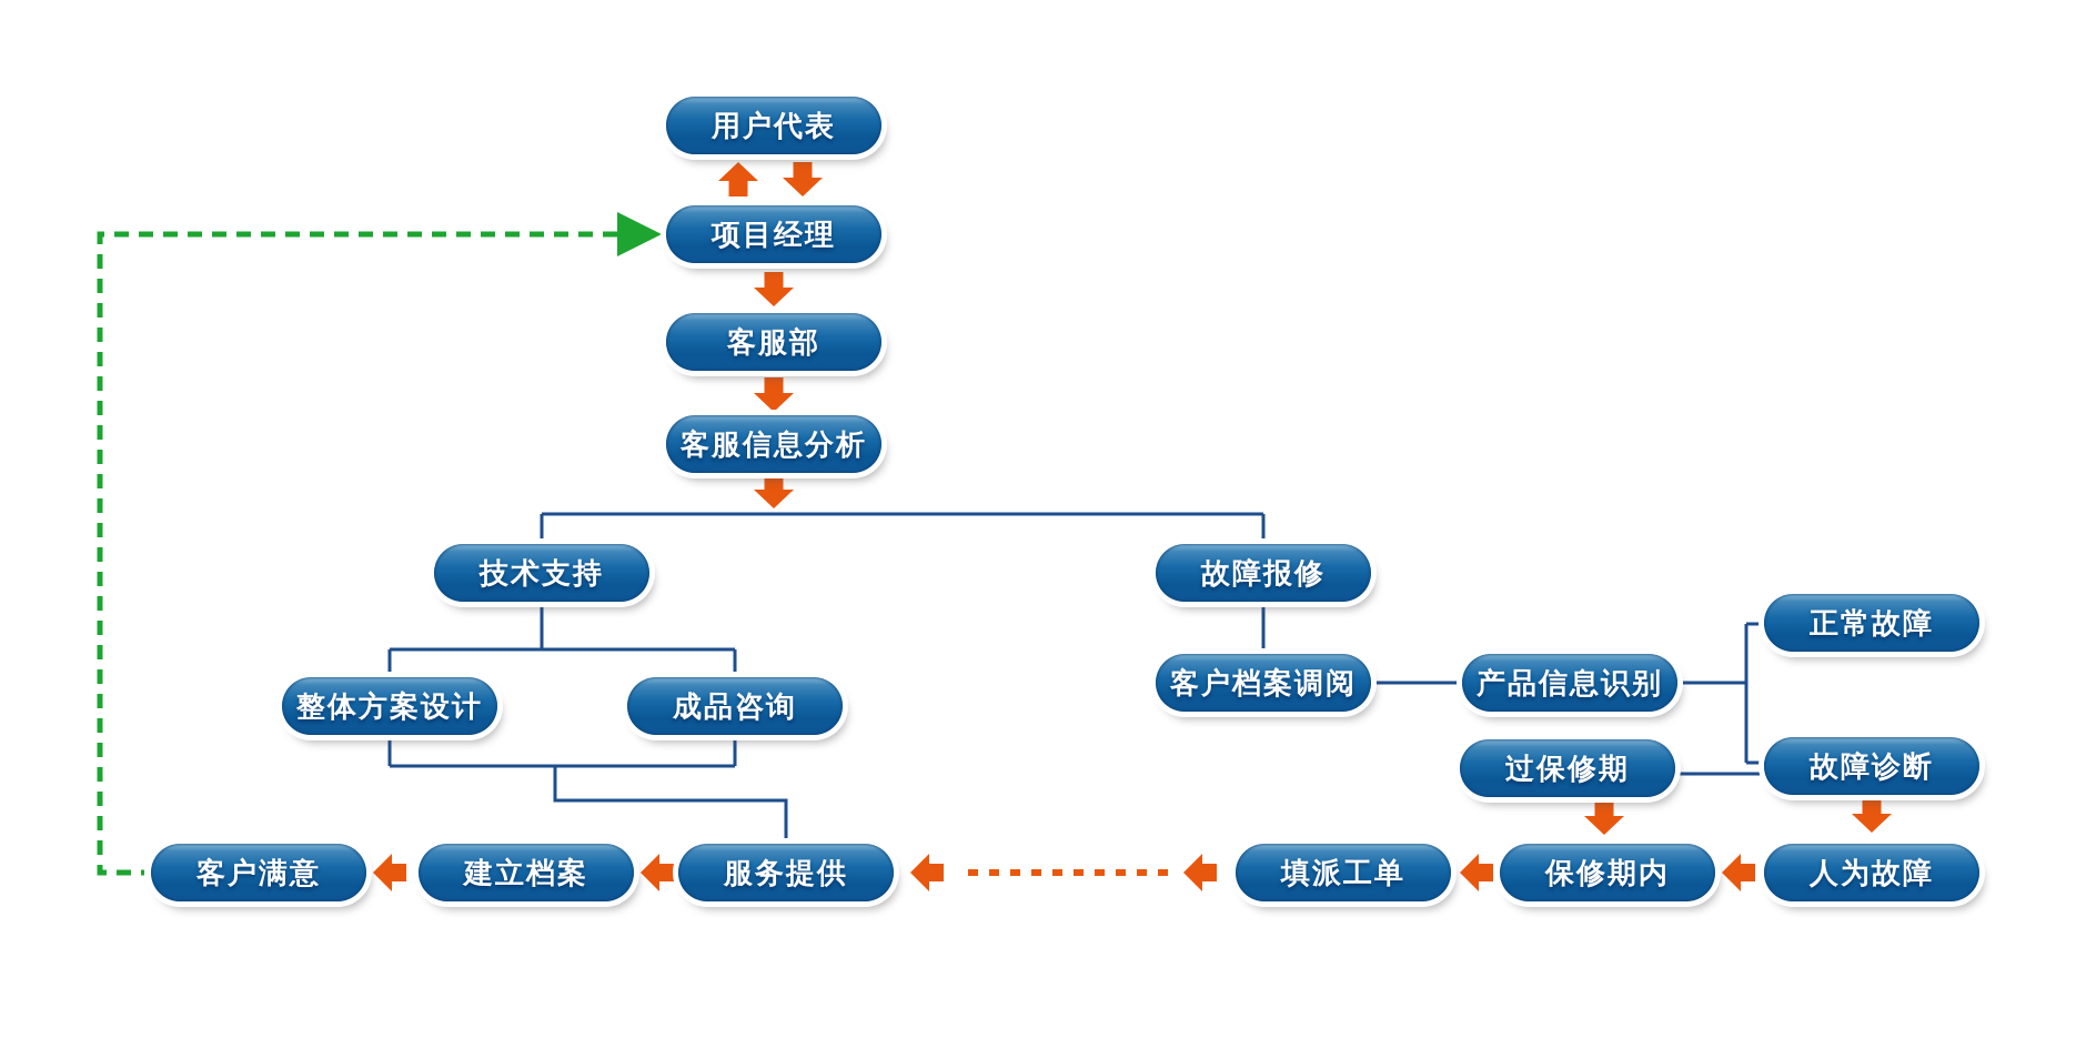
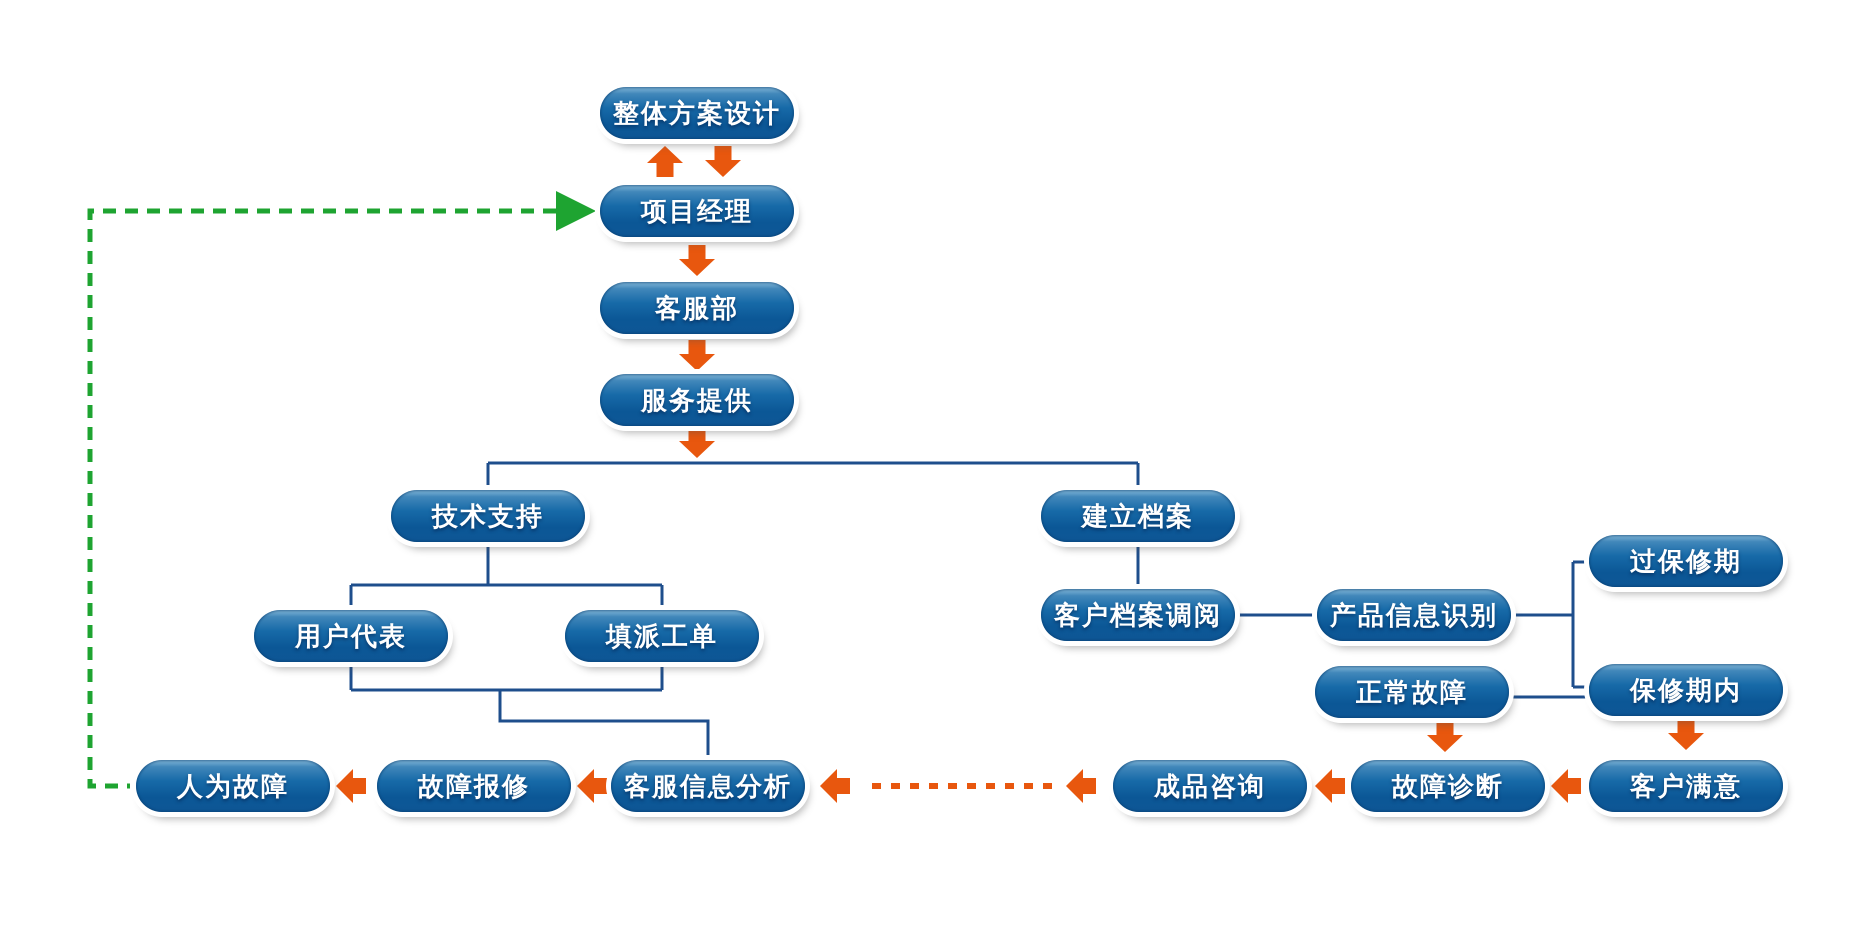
- 用户代表
+ 整体方案设计
  项目经理
  客服部
- 客服信息分析
+ 服务提供
  技术支持
- 整体方案设计
+ 用户代表
- 成品咨询
+ 填派工单
- 故障报修
+ 建立档案
  客户档案调阅
  产品信息识别
- 正常故障
+ 过保修期
- 故障诊断
+ 保修期内
- 过保修期
+ 正常故障
- 人为故障
+ 客户满意
- 保修期内
+ 故障诊断
- 填派工单
+ 成品咨询
- 服务提供
+ 客服信息分析
- 建立档案
+ 故障报修
- 客户满意
+ 人为故障
